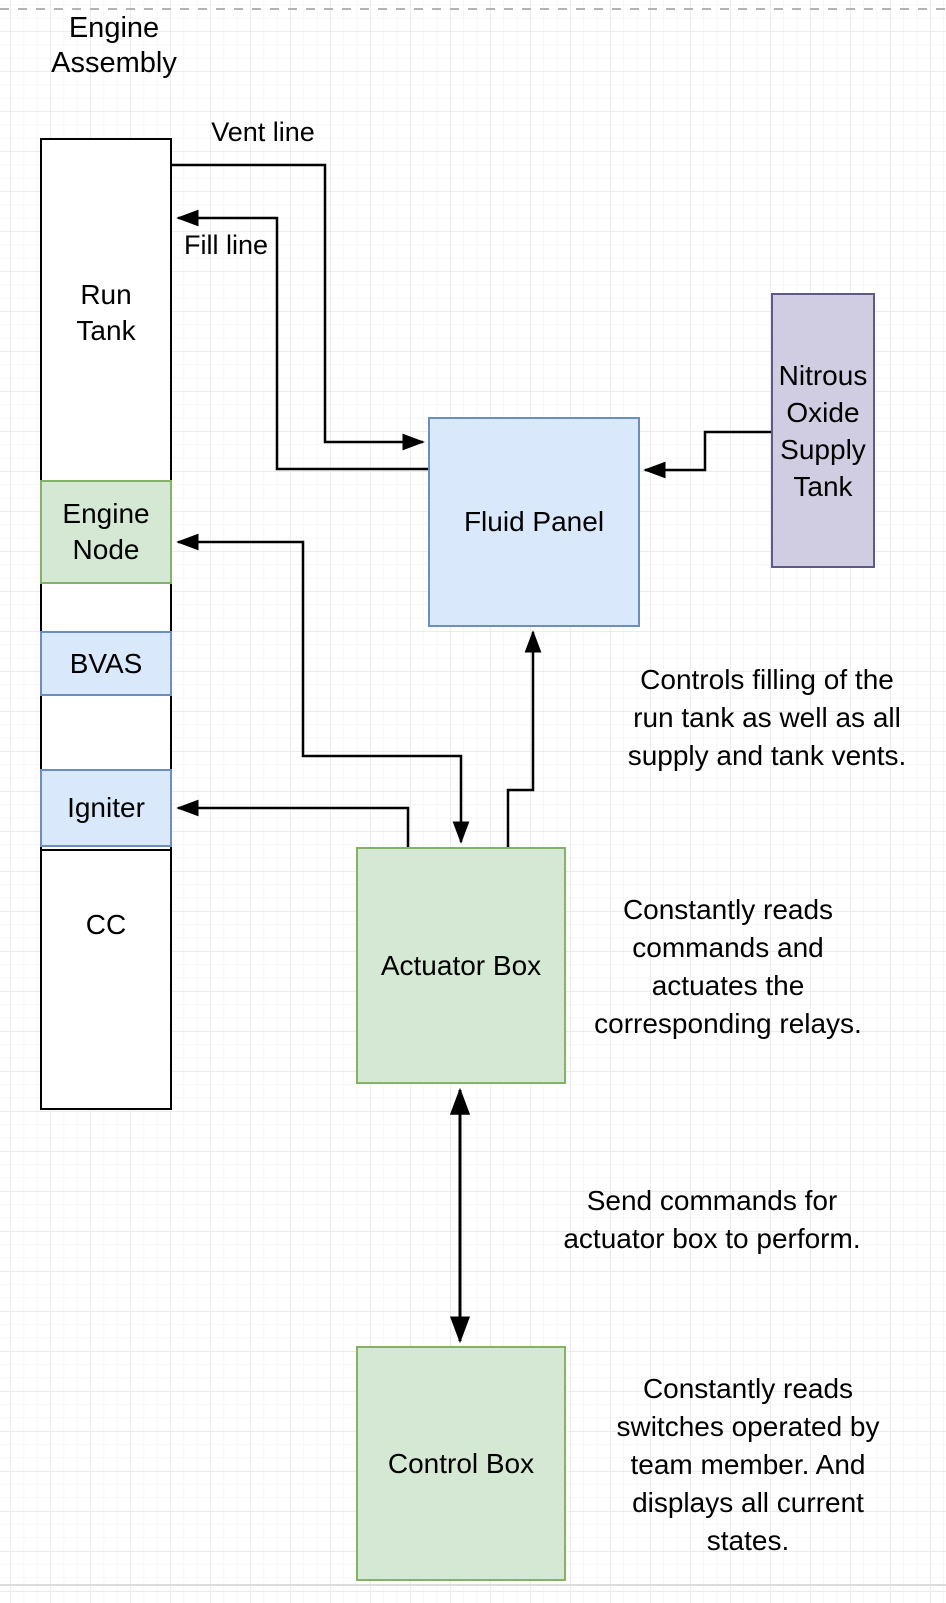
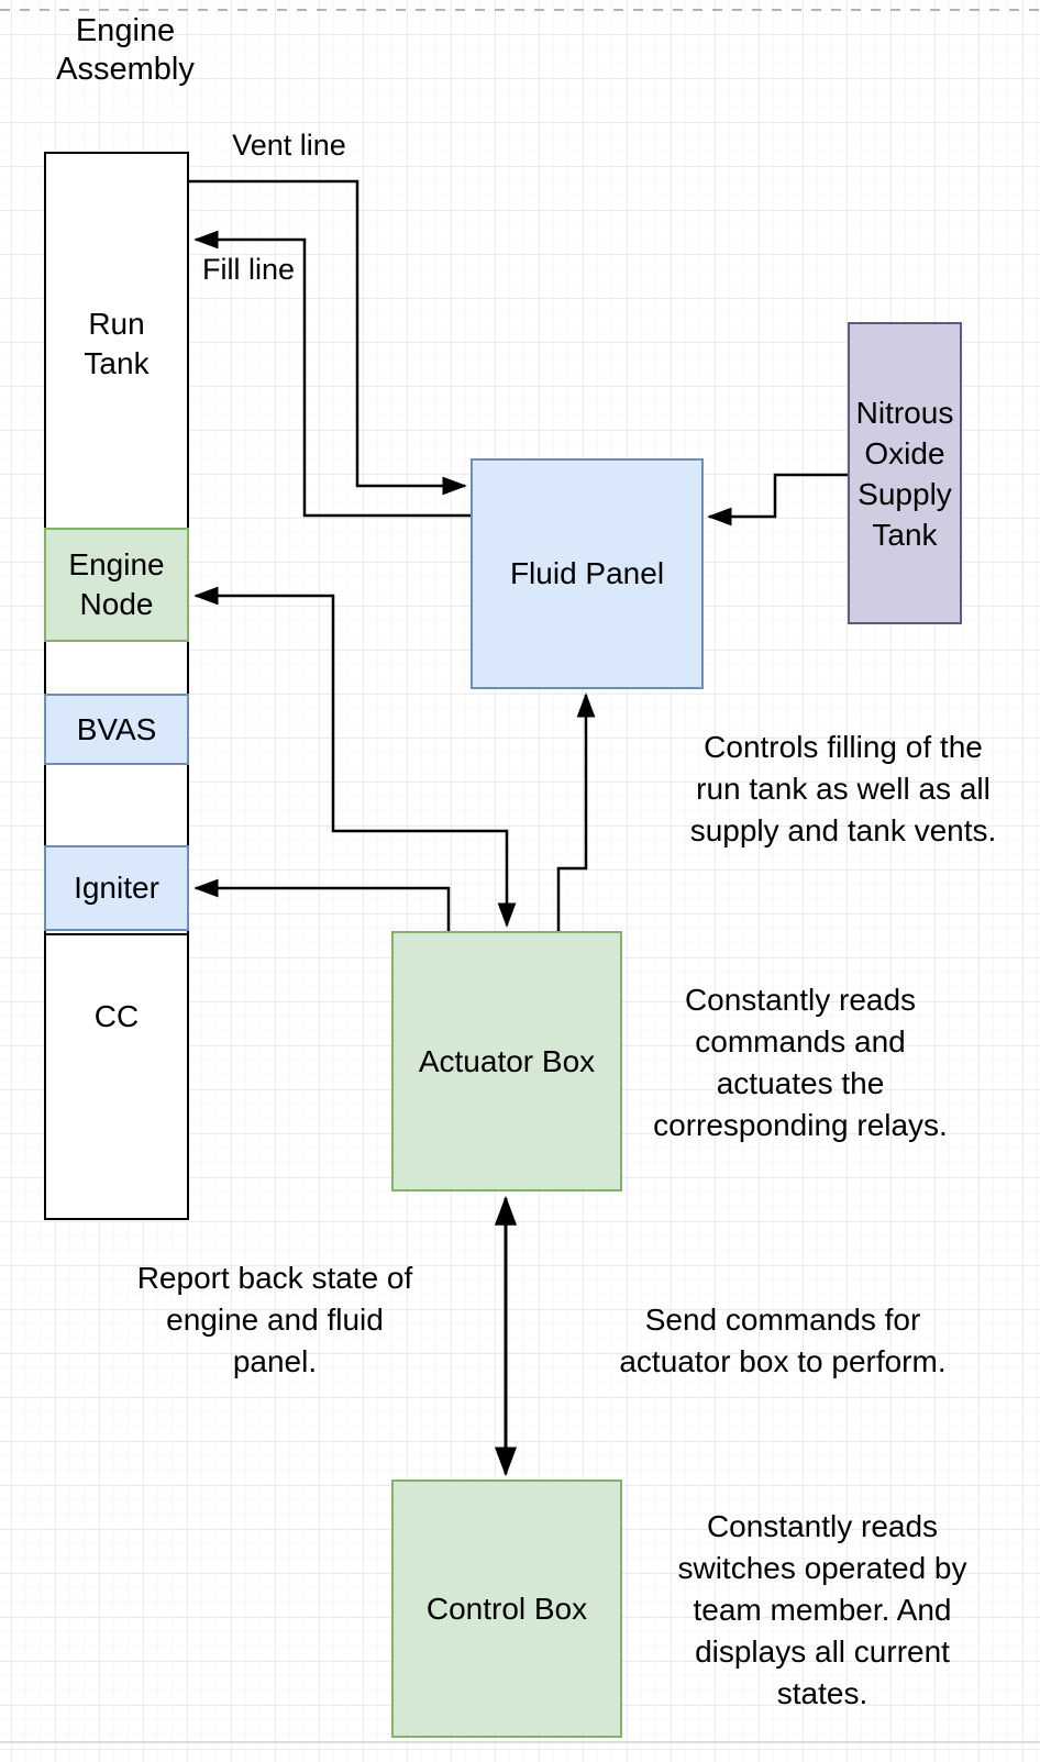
  Engine
  Assembly
  Run
  Tank
  CC
  Engine
  Node
  BVAS
  Igniter
  Fluid Panel
  Nitrous
  Oxide
  Supply
  Tank
  Actuator Box
  Control Box
  Vent line
  Fill line
  Controls filling of the
  run tank as well as all
  supply and tank vents.
  Constantly reads
  commands and
  actuates the
  corresponding relays.
+ Report back state of
+ engine and fluid
+ panel.
  Send commands for
  actuator box to perform.
  Constantly reads
  switches operated by
  team member. And
  displays all current
  states.
